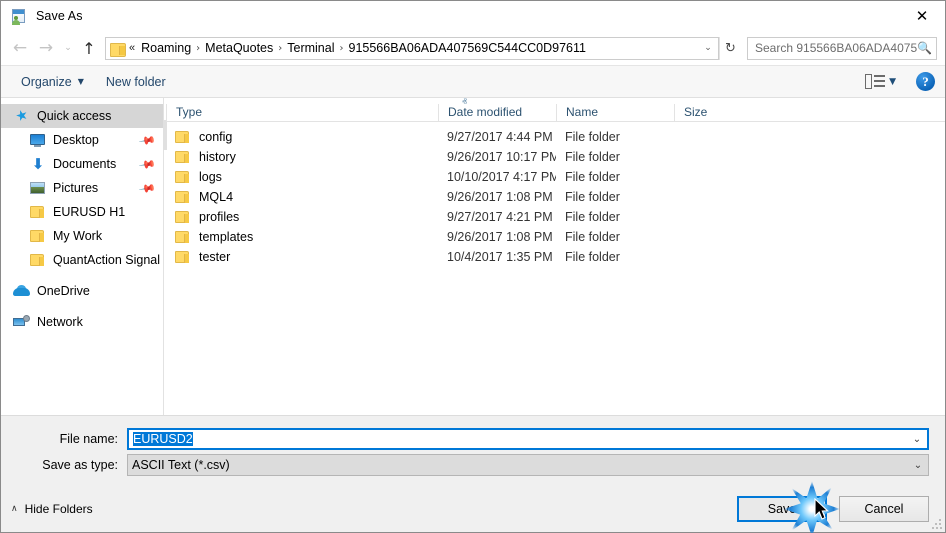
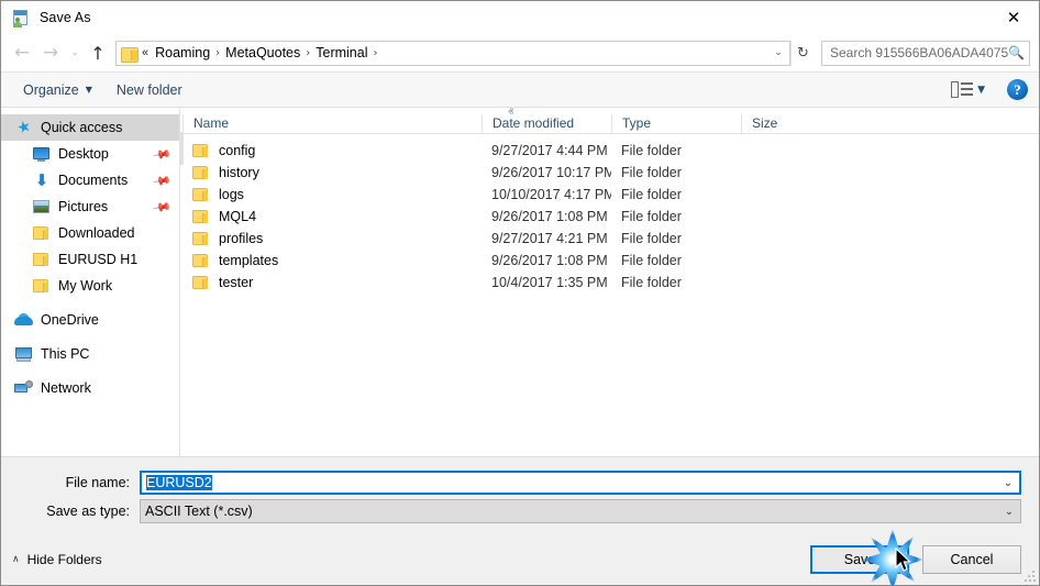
  Save As
  ✕
  ←
  →
  ⌄
  ↑
  «
  Roaming
  ›
  MetaQuotes
  ›
  Terminal
  ›
- 915566BA06ADA407569C544CC0D97611
  ⌄
  ↻
  Search 915566BA06ADA4075
  🔍
  Organize
  ▼
  New folder
  ▼
  ?
  Quick access
  Desktop
  ⬇
  Documents
  Pictures
+ Downloaded
  EURUSD H1
  My Work
- QuantAction Signal
  OneDrive
+ This PC
  Network
  ⱏ
- Type
+ Name
  Date modified
- Name
+ Type
  Size
  config
  9/27/2017 4:44 PM
  File folder
  history
  9/26/2017 10:17 PM
  File folder
  logs
  10/10/2017 4:17 PM
  File folder
  MQL4
  9/26/2017 1:08 PM
  File folder
  profiles
  9/27/2017 4:21 PM
  File folder
  templates
  9/26/2017 1:08 PM
  File folder
  tester
  10/4/2017 1:35 PM
  File folder
  File name:
  EURUSD2
  ⌄
  Save as type:
  ASCII Text (*.csv)
  ⌄
  ∧
  Hide Folders
  Cancel
